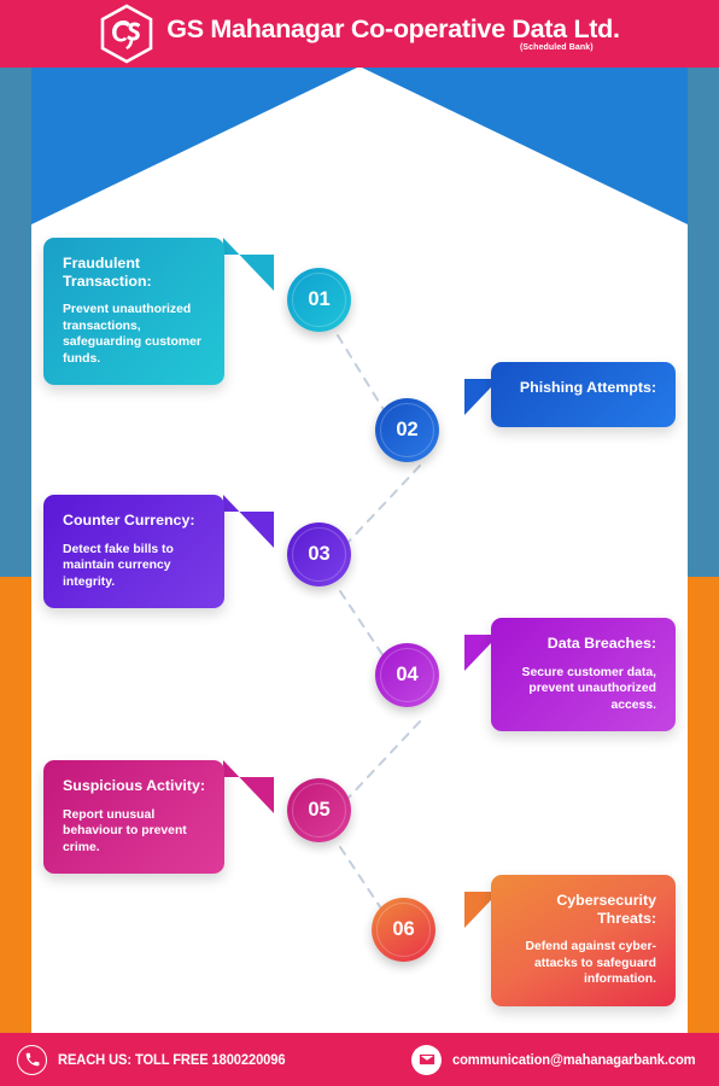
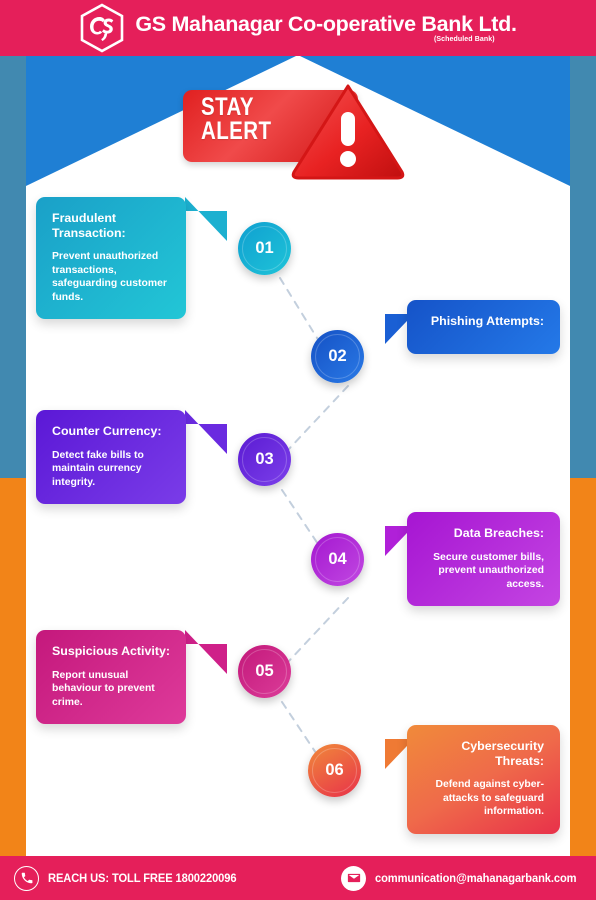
- GS Mahanagar Co-operative Data Ltd.
+ GS Mahanagar Co-operative Bank Ltd.
+ STAY
+ ALERT
  Fraudulent Transaction:
  Prevent unauthorized transactions, safeguarding customer funds.
  01
  Phishing Attempts:
  02
  Counter Currency:
  Detect fake bills to maintain currency integrity.
  03
  Data Breaches:
- Secure customer data, prevent unauthorized access.
+ Secure customer bills, prevent unauthorized access.
  04
  Suspicious Activity:
  Report unusual behaviour to prevent crime.
  05
  Cybersecurity Threats:
  Defend against cyber-attacks to safeguard information.
  06
  REACH US: TOLL FREE 1800220096
  communication@mahanagarbank.com
